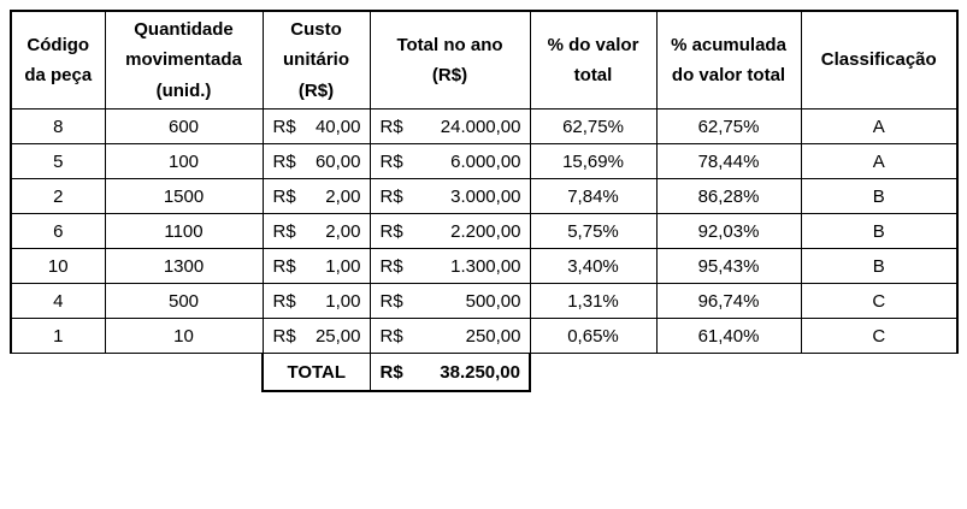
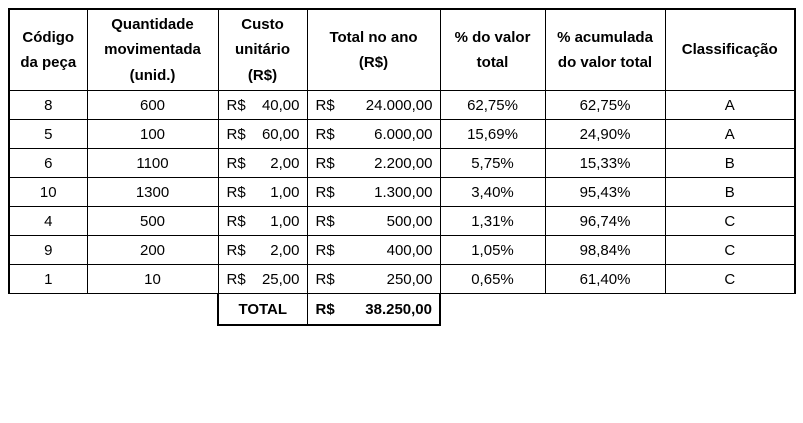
  Código da peça	Quantidade movimentada (unid.)	Custo unitário (R$)	Total no ano (R$)	% do valor total	% acumulada do valor total	Classificação
  8	600	R$ 40,00	R$ 24.000,00	62,75%	62,75%	A
- 5	100	R$ 60,00	R$ 6.000,00	15,69%	78,44%	A
+ 5	100	R$ 60,00	R$ 6.000,00	15,69%	24,90%	A
- 2	1500	R$ 2,00	R$ 3.000,00	7,84%	86,28%	B
- 6	1100	R$ 2,00	R$ 2.200,00	5,75%	92,03%	B
+ 6	1100	R$ 2,00	R$ 2.200,00	5,75%	15,33%	B
  10	1300	R$ 1,00	R$ 1.300,00	3,40%	95,43%	B
  4	500	R$ 1,00	R$ 500,00	1,31%	96,74%	C
+ 9	200	R$ 2,00	R$ 400,00	1,05%	98,84%	C
  1	10	R$ 25,00	R$ 250,00	0,65%	61,40%	C
  		TOTAL	R$ 38.250,00
